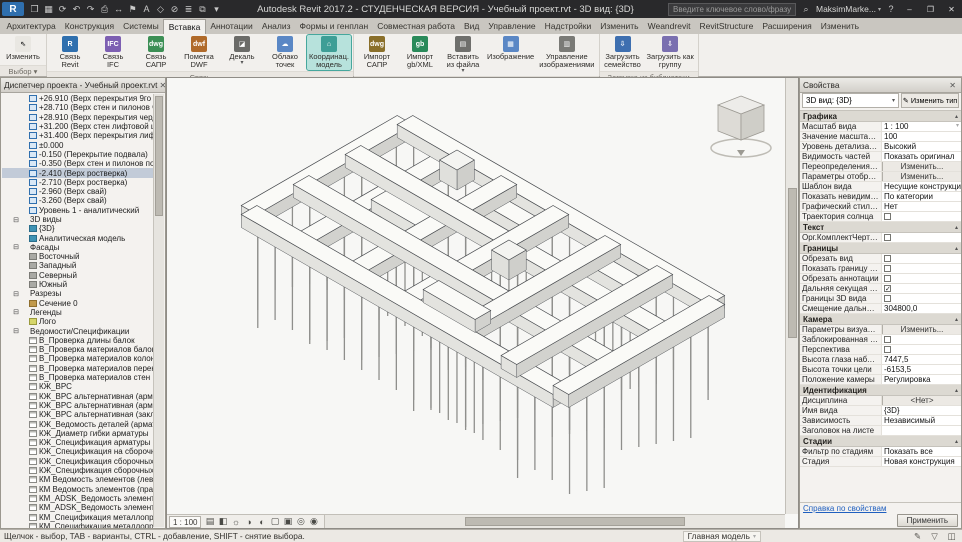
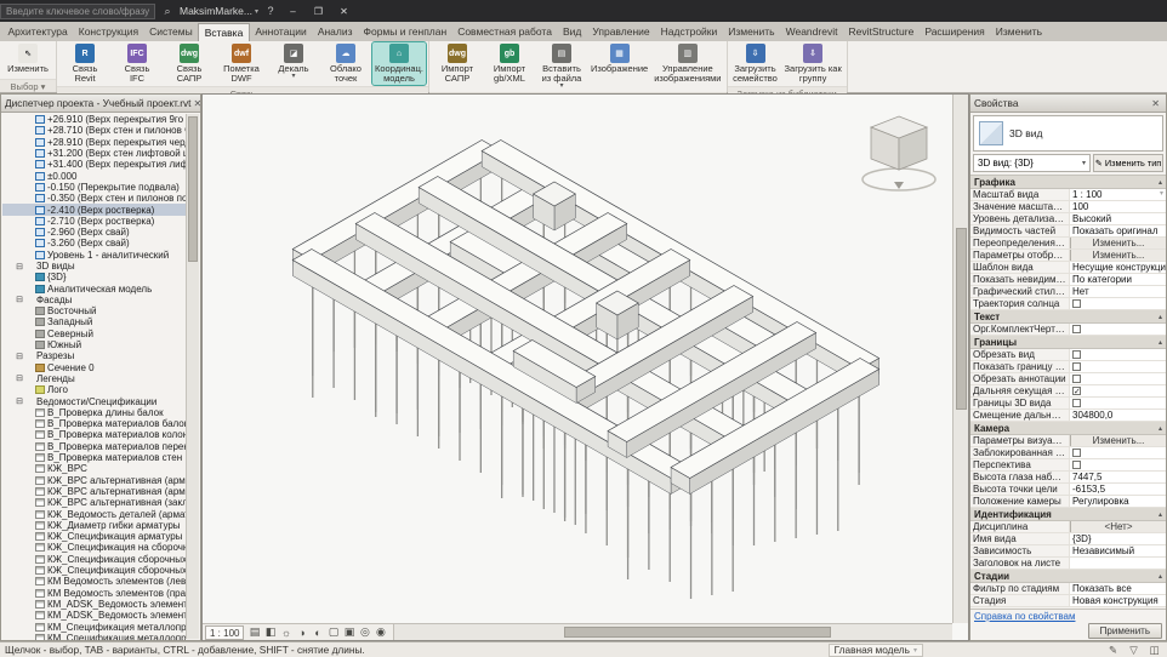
- R
- ❒
- ▦
- ⟳
- ↶
- ↷
- ⎙
- ↔
- ⚑
- A
- ◇
- ⊘
- ≣
- ⧉
- ▾
- Autodesk Revit 2017.2 - СТУДЕНЧЕСКАЯ ВЕРСИЯ - Учебный проект.rvt - 3D вид: {3D}
  Введите ключевое слово/фразу
  ⌕
  MaksimMarke...
  ?
  –
  ❐
  ✕
  Архитектура
  Конструкция
  Системы
  Вставка
  Аннотации
  Анализ
  Формы и генплан
  Совместная работа
  Вид
  Управление
  Надстройки
  Изменить
  Weandrevit
  RevitStructure
  Расширения
  Изменить
  Изменить
  Выбор ▾
  Связь
  Revit
  Связь
  IFC
  Связь
  САПР
  Пометка
  DWF
  Декаль
  Облако
  точек
  Координац.
  модель
  Импорт
  САПР
  Импорт
  gb/XML
  Вставить
  из файла
  Изображение
  Управление
  изображениями
  Загрузить
  семейство
  Загрузить как
  группу
  Диспетчер проекта - Учебный проект.rvt
  ✕
  +26.910 (Верх перекрытия 9го
  +28.710 (Верх стен и пилонов
  +28.910 (Верх перекрытия чер
  +31.200 (Верх стен лифтовой
  ±0.000
  -0.150 (Перекрытие подвала)
  -0.350 (Верх стен и пилонов п
  -2.410 (Верх ростверка)
  -2.710 (Верх ростверка)
  -2.960 (Верх свай)
  -3.260 (Верх свай)
  Уровень 1 - аналитический
  3D виды
  {3D}
  Аналитическая модель
  Фасады
  Восточный
  Западный
  Северный
  Южный
  Разрезы
  Сечение 0
  Легенды
  Лого
  Ведомости/Спецификации
  В_Проверка длины балок
  В_Проверка материалов бало
  В_Проверка материалов коло
  В_Проверка материалов пере
  В_Проверка материалов стен
  КЖ_ВРС
  КЖ_ВРС альтернативная (арм
  КЖ_Ведомость деталей (арма
  КЖ_Диаметр гибки арматуры
  КЖ_Спецификация арматуры
  КЖ_Спецификация сборочных
  1 : 100
  ▤
  ◧
  ☼
  ◑
  ◐
  ▢
  ▣
  ◎
  ◉
  Свойства
  ✕
+ 3D вид
  3D вид: {3D}
  ✎
  Изменить тип
  Графика
  Масштаб вида
  1 : 100
  Значение масштаба
  100
  Уровень детализации
  Высокий
  Видимость частей
  Показать оригинал
  Переопределения ви
  Изменить...
  Параметры отображе
  Изменить...
  Шаблон вида
  Несущие конструкци
  Показать невидимые
  По категории
  Графический стиль р
  Нет
  Траектория солнца
  Текст
  Орг.КомплектЧертеж
  Границы
  Обрезать вид
  Показать границу обр
  Обрезать аннотации
  Дальняя секущая Вкл
  Границы 3D вида
  Смещение дальнего
  304800,0
  Камера
  Параметры визуализ
  Изменить...
  Заблокированная ор
  Перспектива
  Высота глаза наблюд
  7447,5
  Высота точки цели
  -6153,5
  Положение камеры
  Регулировка
  Идентификация
  Дисциплина
  <Нет>
  Имя вида
  {3D}
  Зависимость
  Независимый
  Заголовок на листе
  Стадии
  Фильтр по стадиям
  Показать все
  Стадия
  Новая конструкция
  Справка по свойствам
  Применить
- Щелчок - выбор, TAB - варианты, CTRL - добавление, SHIFT - снятие выбора.
+ Щелчок - выбор, TAB - варианты, CTRL - добавление, SHIFT - снятие длины.
  Главная модель
  ✎
  ▽
  ◫
